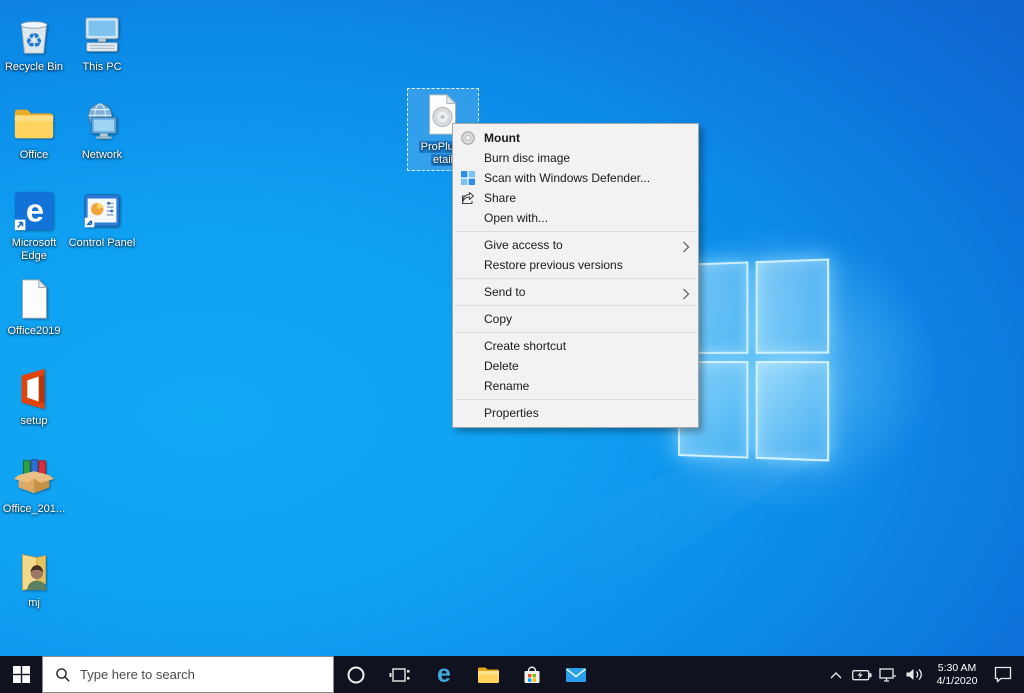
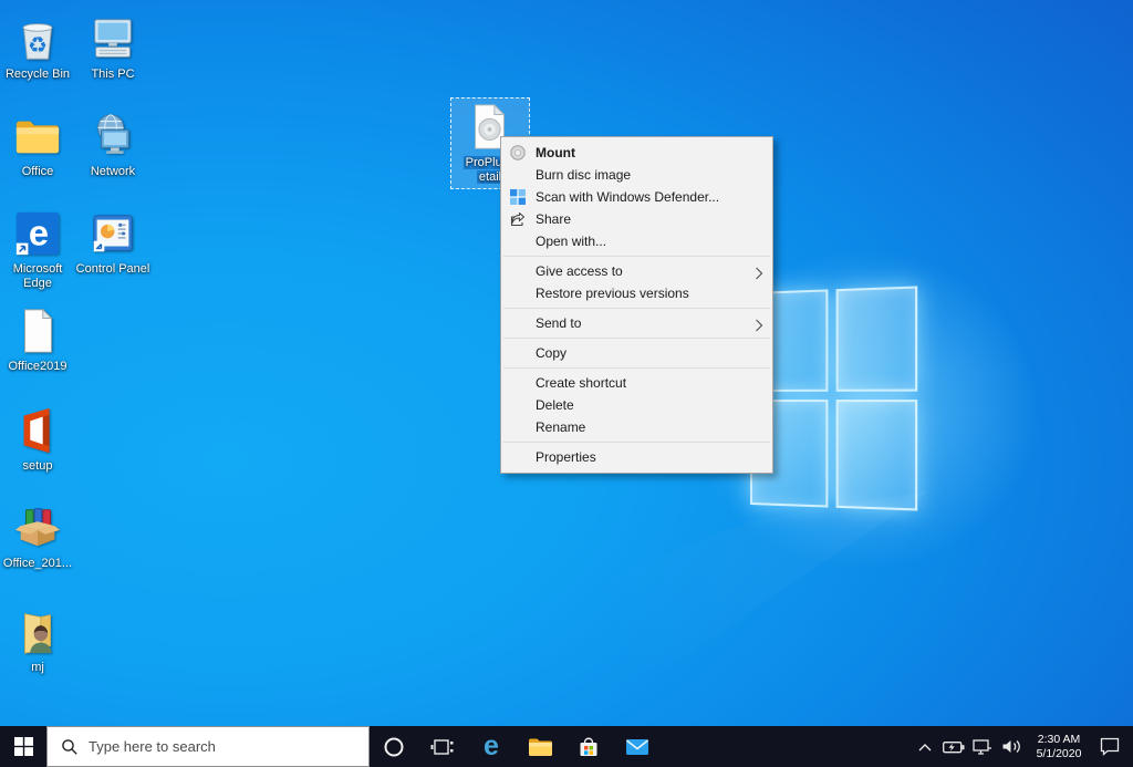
  ♻
  Recycle Bin
  Office
  e
  Microsoft Edge
  Office2019
  setup
  Office_201...
  mj
  This PC
  Network
  Control Panel
  ProPlu
  etai
  Mount
  Burn disc image
  Scan with Windows Defender...
  Share
  Open with...
  Give access to
  Restore previous versions
  Send to
  Copy
  Create shortcut
  Delete
  Rename
  Properties
  Type here to search
  e
- 5:30 AM
+ 2:30 AM
- 4/1/2020
+ 5/1/2020
